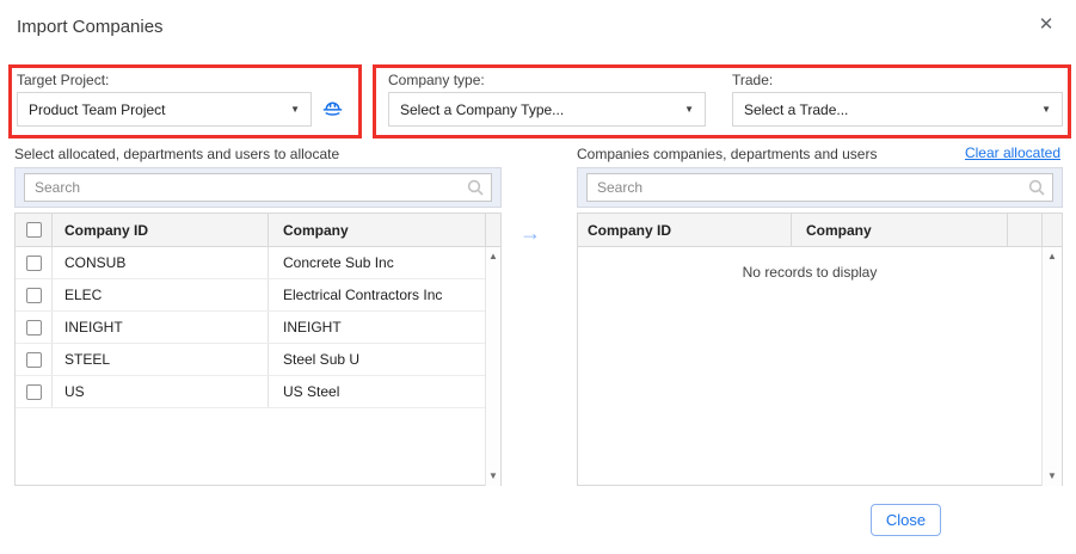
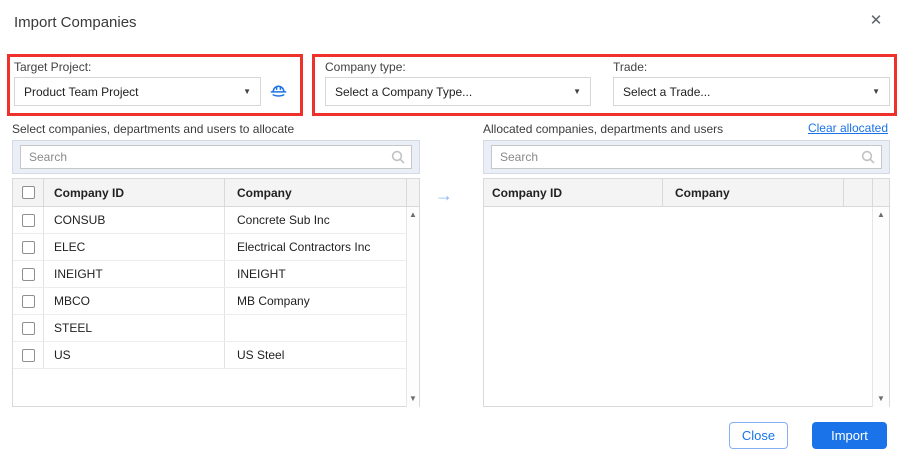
  Import Companies
  ✕
  Target Project:
  Product Team Project
  ▼
  Company type:
  Select a Company Type...
  ▼
  Trade:
  Select a Trade...
  ▼
- Select allocated, departments and users to allocate
+ Select companies, departments and users to allocate
  Search
  Company ID
  Company
  CONSUB
  Concrete Sub Inc
  ELEC
  Electrical Contractors Inc
  INEIGHT
  INEIGHT
+ MBCO
+ MB Company
  STEEL
- Steel Sub U
  US
  US Steel
  ▲
  ▼
  →
- Companies companies, departments and users
+ Allocated companies, departments and users
  Clear allocated
  Search
  Company ID
  Company
- No records to display
  ▲
  ▼
  Close
+ Import
